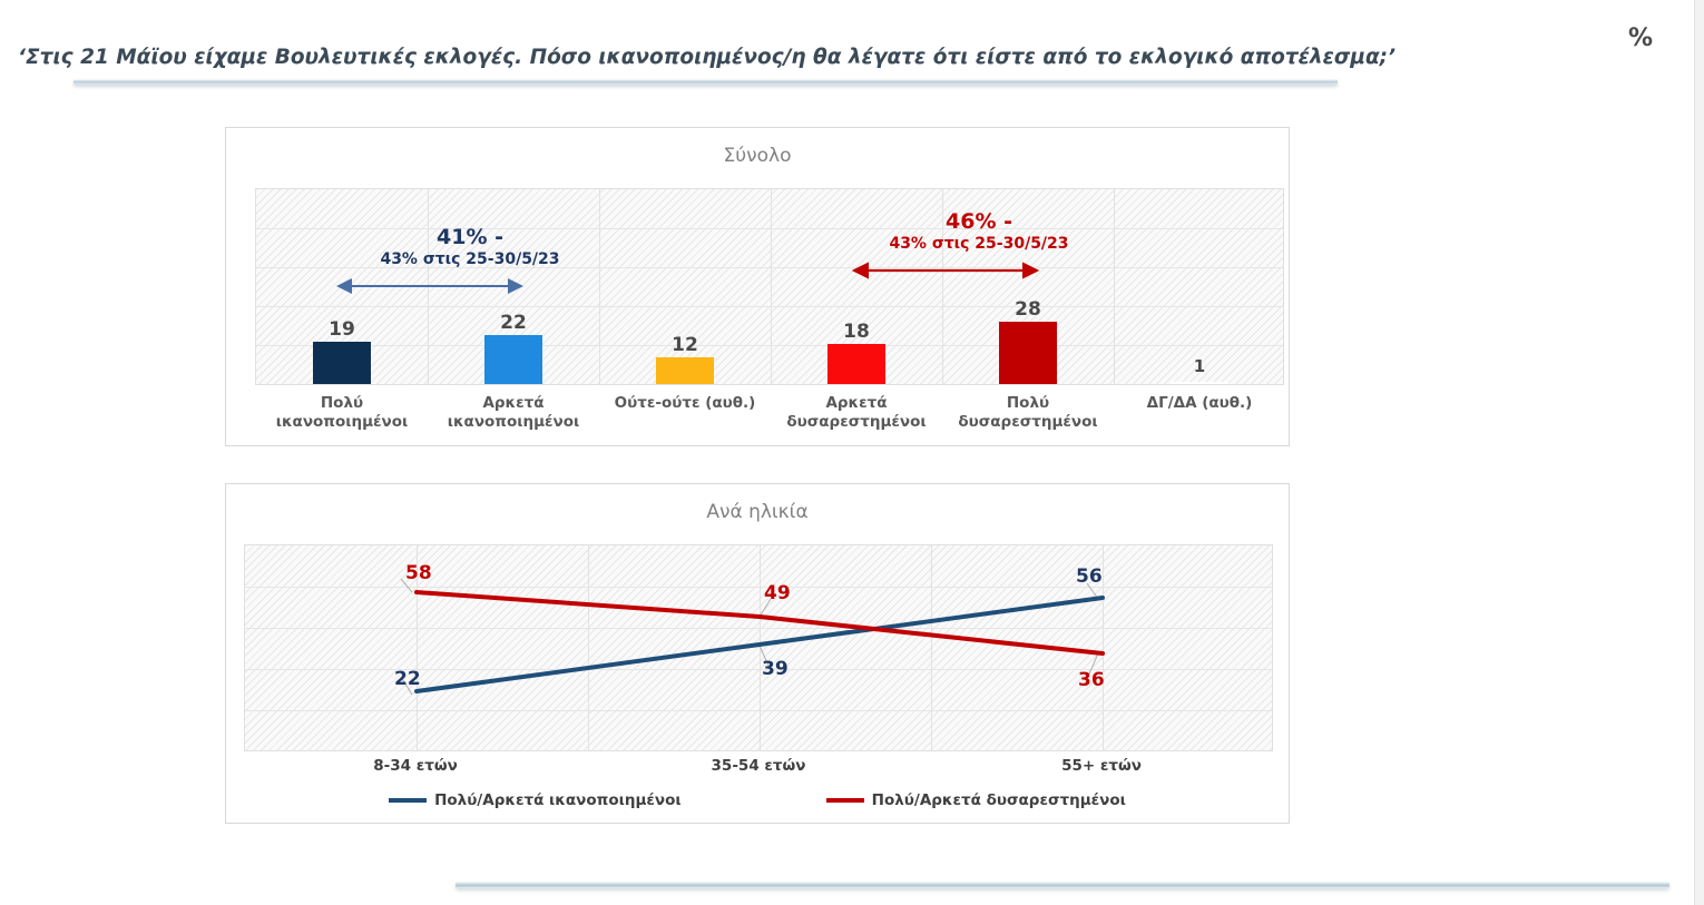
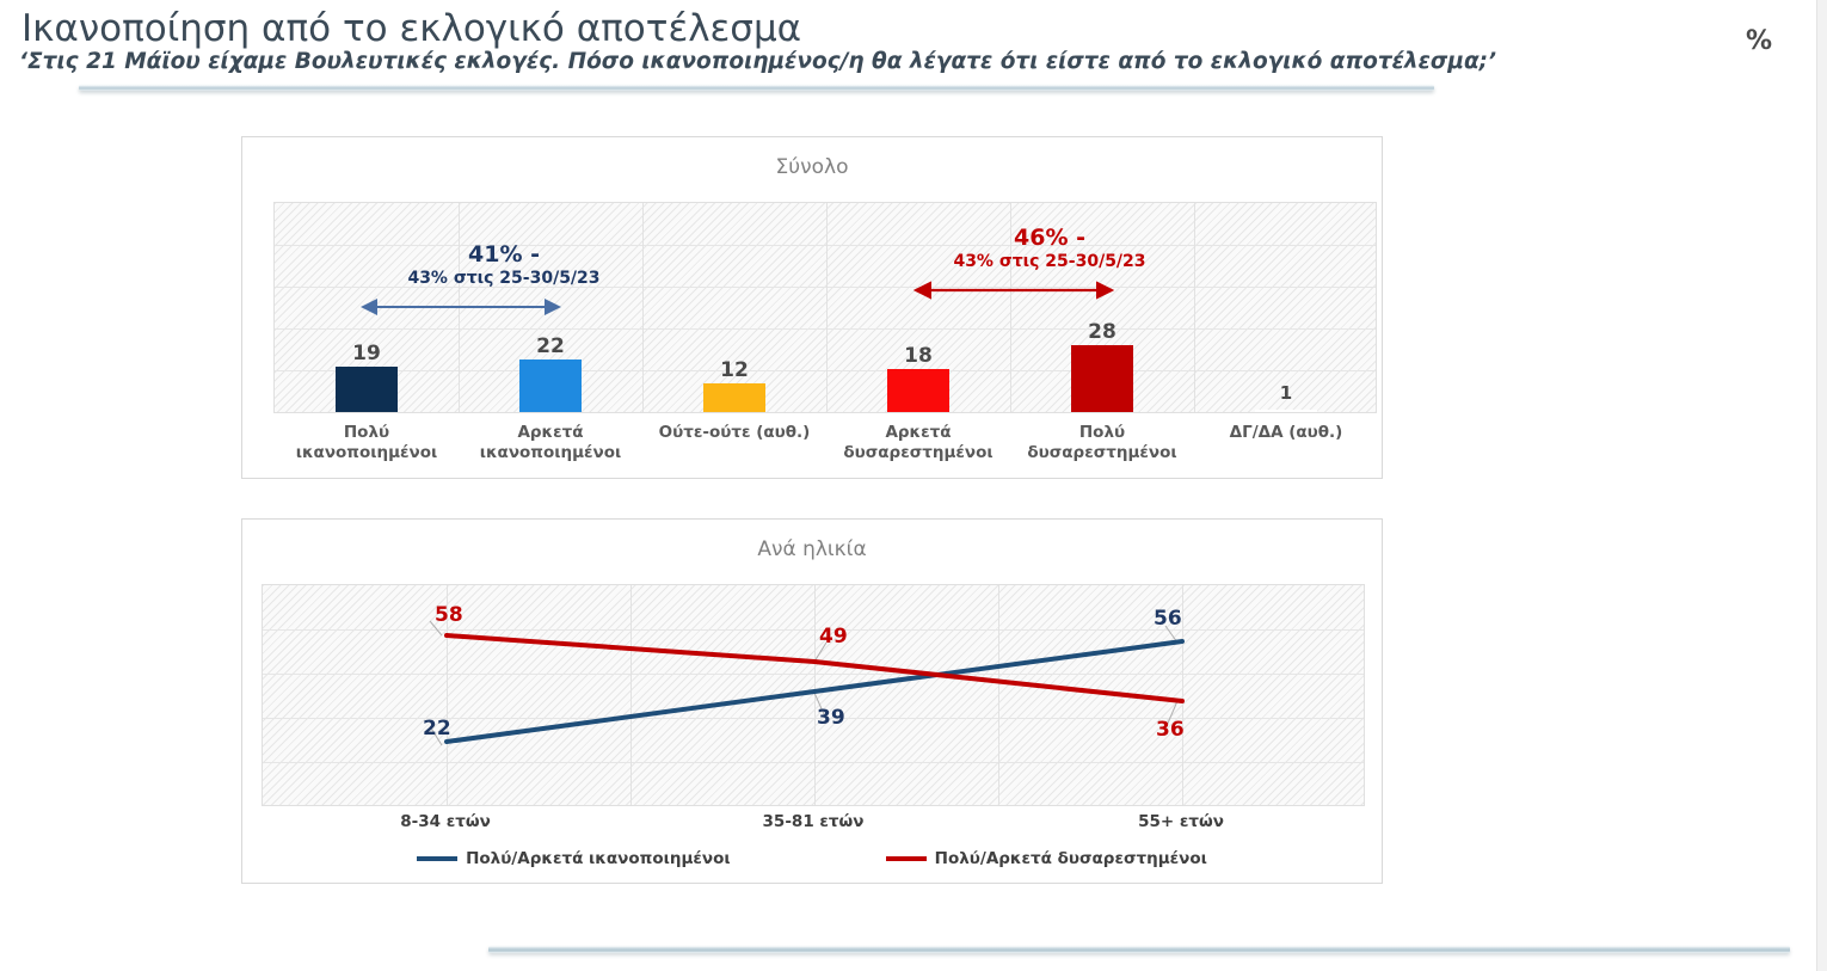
+ Ικανοποίηση από το εκλογικό αποτέλεσμα
  ‘Στις 21 Μάϊου είχαμε Βουλευτικές εκλογές. Πόσο ικανοποιημένος/η θα λέγατε ότι είστε από το εκλογικό αποτέλεσμα;’
  %
  Σύνολο
  19
  22
  12
  18
  28
  1
  41% -
  43% στις 25-30/5/23
  46% -
  43% στις 25-30/5/23
  Πολύ
  ικανοποιημένοι
  Αρκετά
  ικανοποιημένοι
  Ούτε-ούτε (αυθ.)
  Αρκετά
  δυσαρεστημένοι
  Πολύ
  δυσαρεστημένοι
  ΔΓ/ΔΑ (αυθ.)
  Ανά ηλικία
  58
  49
  36
  22
  39
  56
  8-34 ετών
- 35-54 ετών
+ 35-81 ετών
  55+ ετών
  Πολύ/Αρκετά ικανοποιημένοι
  Πολύ/Αρκετά δυσαρεστημένοι
